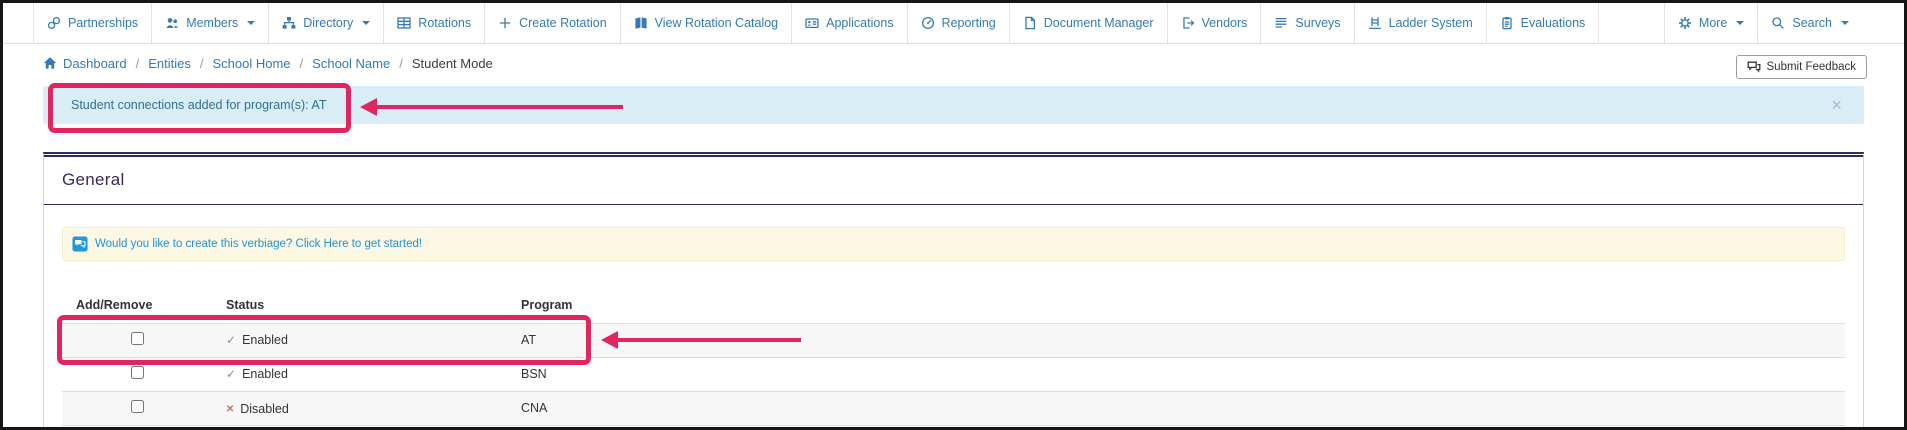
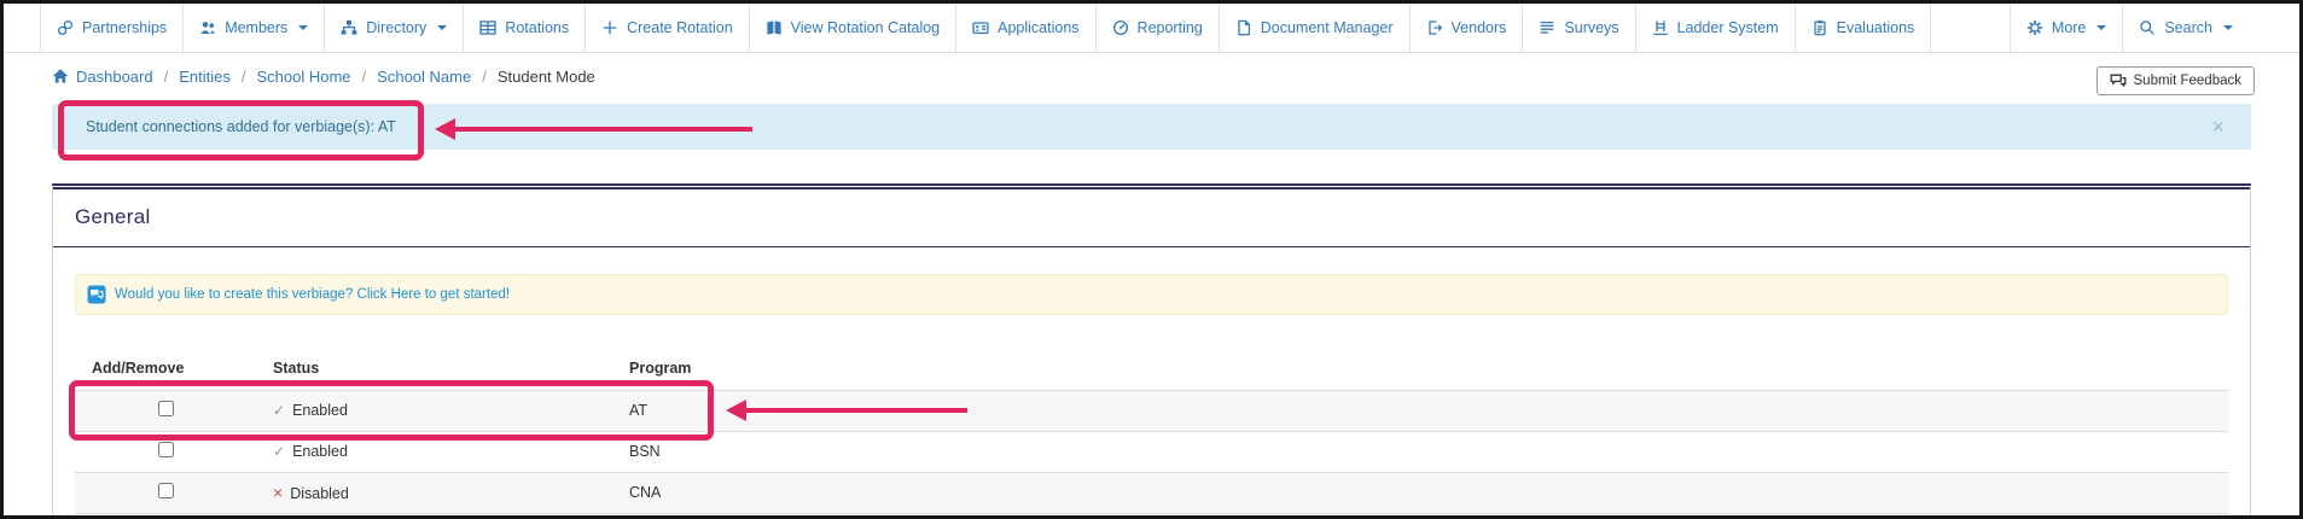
  Partnerships
  Members
  Directory
  Rotations
  Create Rotation
  View Rotation Catalog
  Applications
  Reporting
  Document Manager
  Vendors
  Surveys
  Ladder System
  Evaluations
  More
  Search
  Dashboard
  /
  Entities
  /
  School Home
  /
  School Name
  /
  Student Mode
  Submit Feedback
- Student connections added for program(s): AT
+ Student connections added for verbiage(s): AT
  ×
  General
  Would you like to create this verbiage? Click Here to get started!
  Add/Remove	Status	Program
  	✓ Enabled	AT
  	✓ Enabled	BSN
  	× Disabled	CNA
